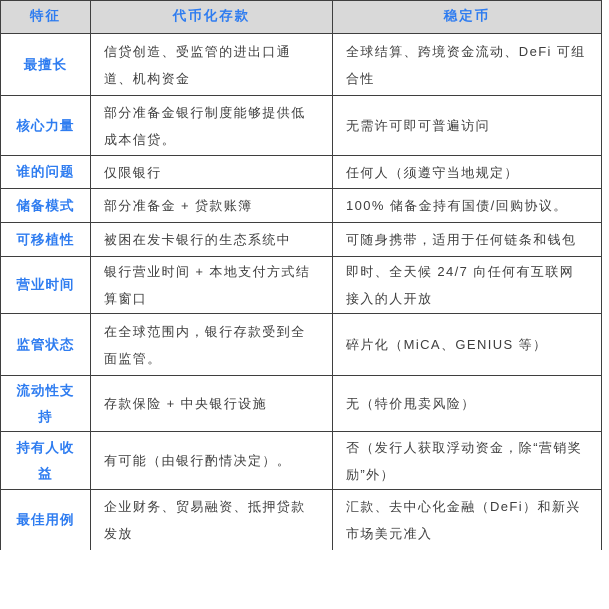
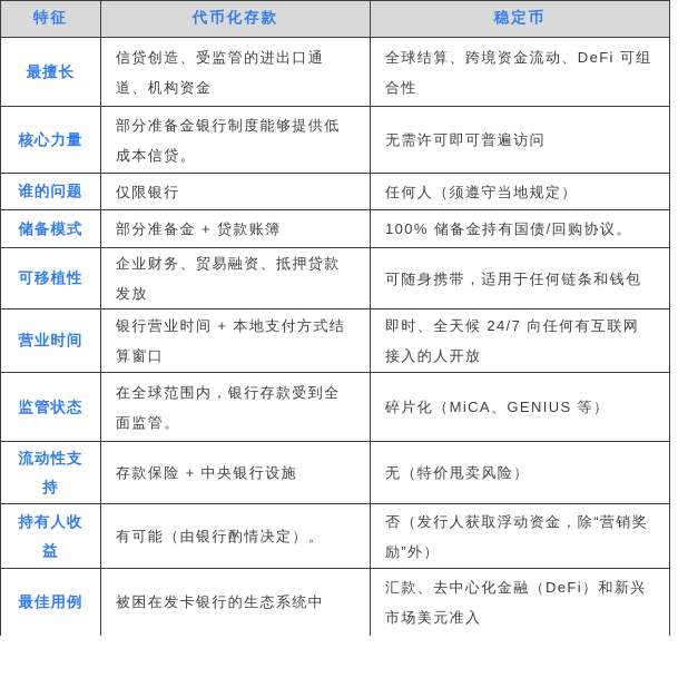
  特征	代币化存款	稳定币
  最擅长	信贷创造、受监管的进出口通道、机构资金	全球结算、跨境资金流动、DeFi 可组合性
  核心力量	部分准备金银行制度能够提供低成本信贷。	无需许可即可普遍访问
  谁的问题	仅限银行	任何人（须遵守当地规定）
  储备模式	部分准备金 + 贷款账簿	100% 储备金持有国债/回购协议。
- 可移植性	被困在发卡银行的生态系统中	可随身携带，适用于任何链条和钱包
+ 可移植性	企业财务、贸易融资、抵押贷款发放	可随身携带，适用于任何链条和钱包
  营业时间	银行营业时间 + 本地支付方式结算窗口	即时、全天候 24/7 向任何有互联网接入的人开放
  监管状态	在全球范围内，银行存款受到全面监管。	碎片化（MiCA、GENIUS 等）
  流动性支持	存款保险 + 中央银行设施	无（特价甩卖风险）
  持有人收益	有可能（由银行酌情决定）。	否（发行人获取浮动资金，除“营销奖励”外）
- 最佳用例	企业财务、贸易融资、抵押贷款发放	汇款、去中心化金融（DeFi）和新兴市场美元准入
+ 最佳用例	被困在发卡银行的生态系统中	汇款、去中心化金融（DeFi）和新兴市场美元准入
